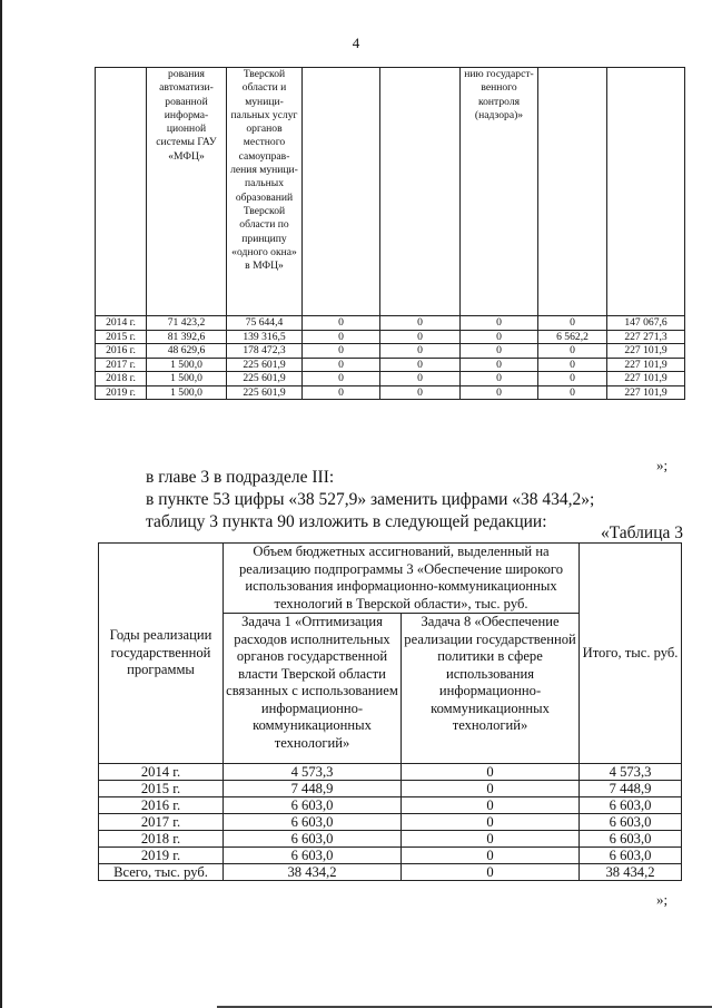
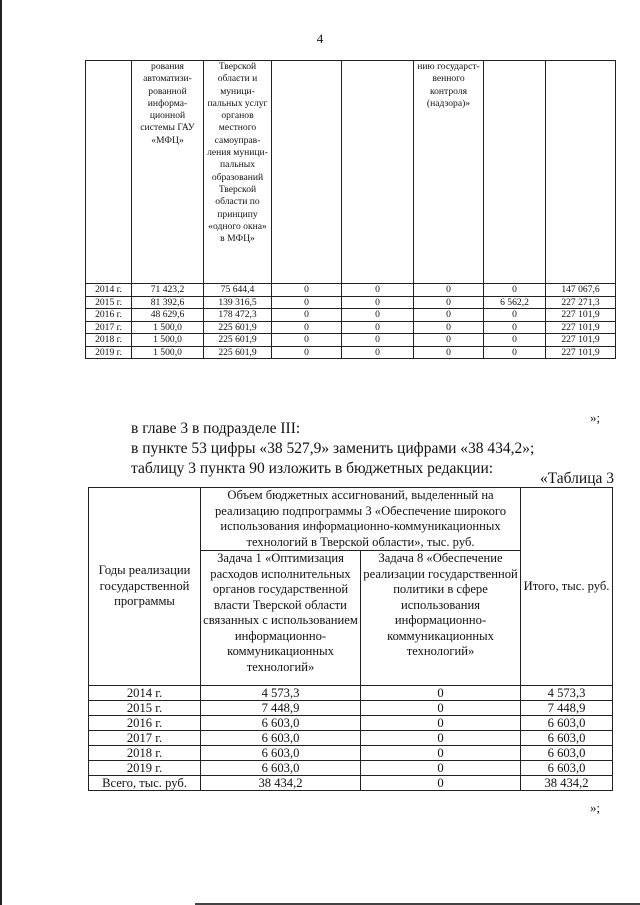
  4
  	рования автоматизи-рованной информа-ционной системы ГАУ «МФЦ»	Тверской области и муници-пальных услуг органов местного самоуправ-ления муници-пальных образований Тверской области по принципу «одного окна» в МФЦ»			нию государст-венного контроля (надзора)»
  2014 г.	71 423,2	75 644,4	0	0	0	0	147 067,6
  2015 г.	81 392,6	139 316,5	0	0	0	6 562,2	227 271,3
  2016 г.	48 629,6	178 472,3	0	0	0	0	227 101,9
  2017 г.	1 500,0	225 601,9	0	0	0	0	227 101,9
  2018 г.	1 500,0	225 601,9	0	0	0	0	227 101,9
  2019 г.	1 500,0	225 601,9	0	0	0	0	227 101,9
  »;
  в главе 3 в подразделе III:
  в пункте 53 цифры «38 527,9» заменить цифрами «38 434,2»;
- таблицу 3 пункта 90 изложить в следующей редакции:
+ таблицу 3 пункта 90 изложить в бюджетных редакции:
  «Таблица 3
  Годы реализации государственной программы	Объем бюджетных ассигнований, выделенный на реализацию подпрограммы 3 «Обеспечение широкого использования информационно-коммуникационных технологий в Тверской области», тыс. руб.	Итого, тыс. руб.
  Задача 1 «Оптимизация расходов исполнительных органов государственной власти Тверской области связанных с использованием информационно-коммуникационных технологий»	Задача 8 «Обеспечение реализации государственной политики в сфере использования информационно-коммуникационных технологий»
  2014 г.	4 573,3	0	4 573,3
  2015 г.	7 448,9	0	7 448,9
  2016 г.	6 603,0	0	6 603,0
  2017 г.	6 603,0	0	6 603,0
  2018 г.	6 603,0	0	6 603,0
  2019 г.	6 603,0	0	6 603,0
  Всего, тыс. руб.	38 434,2	0	38 434,2
  »;
